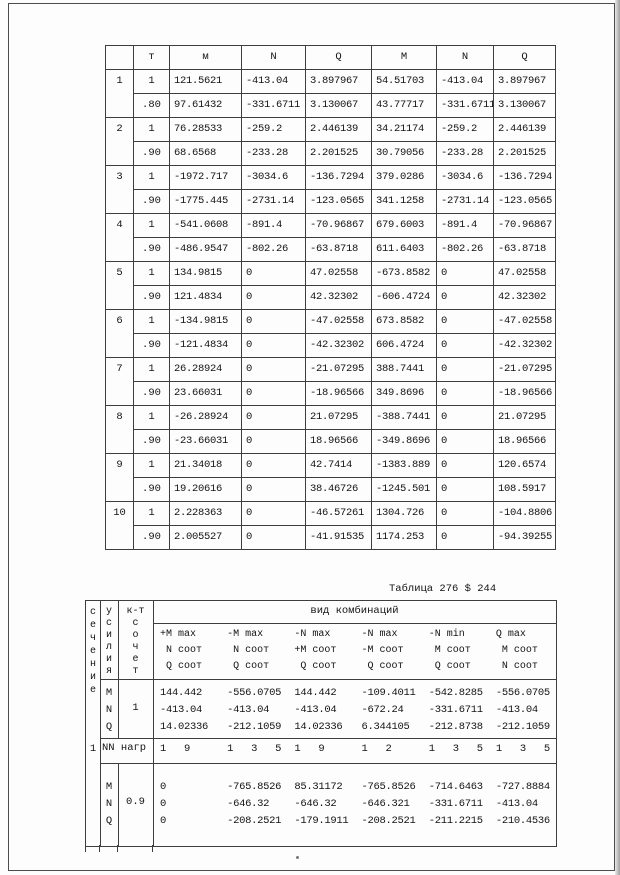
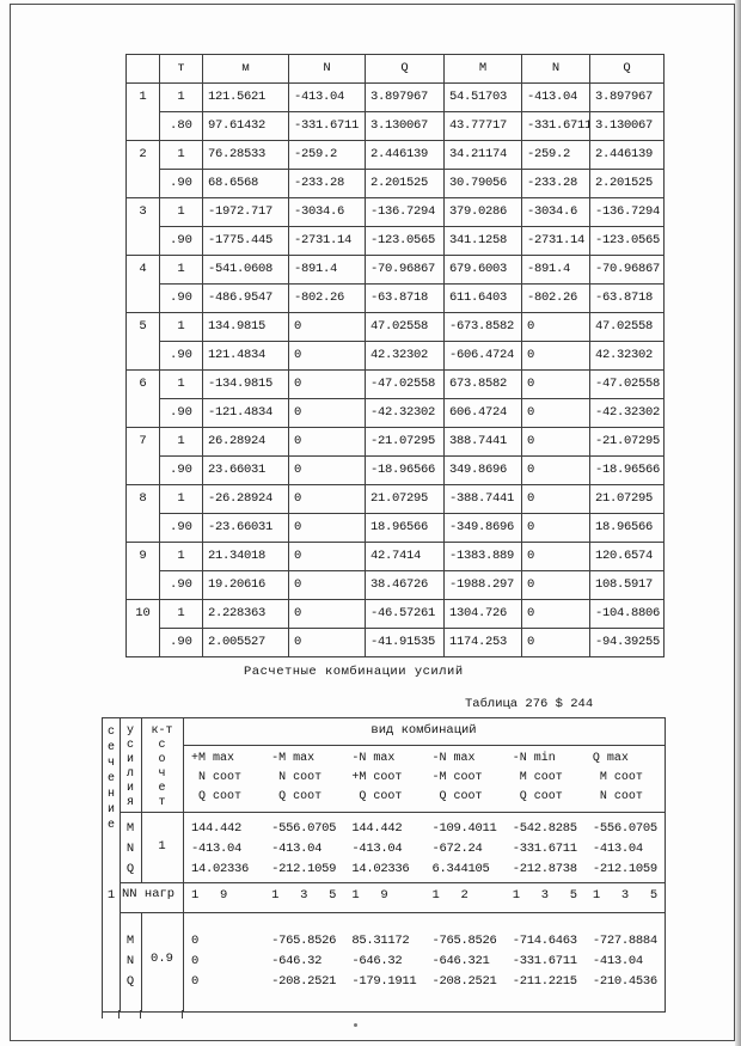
  	т	м	N	Q	M	N	Q
  1	1	121.5621	-413.04	3.897967	54.51703	-413.04	3.897967
  .80	97.61432	-331.6711	3.130067	43.77717	-331.6711	3.130067
  2	1	76.28533	-259.2	2.446139	34.21174	-259.2	2.446139
  .90	68.6568	-233.28	2.201525	30.79056	-233.28	2.201525
  3	1	-1972.717	-3034.6	-136.7294	379.0286	-3034.6	-136.7294
  .90	-1775.445	-2731.14	-123.0565	341.1258	-2731.14	-123.0565
  4	1	-541.0608	-891.4	-70.96867	679.6003	-891.4	-70.96867
  .90	-486.9547	-802.26	-63.8718	611.6403	-802.26	-63.8718
  5	1	134.9815	0	47.02558	-673.8582	0	47.02558
  .90	121.4834	0	42.32302	-606.4724	0	42.32302
  6	1	-134.9815	0	-47.02558	673.8582	0	-47.02558
  .90	-121.4834	0	-42.32302	606.4724	0	-42.32302
  7	1	26.28924	0	-21.07295	388.7441	0	-21.07295
  .90	23.66031	0	-18.96566	349.8696	0	-18.96566
  8	1	-26.28924	0	21.07295	-388.7441	0	21.07295
  .90	-23.66031	0	18.96566	-349.8696	0	18.96566
  9	1	21.34018	0	42.7414	-1383.889	0	120.6574
- .90	19.20616	0	38.46726	-1245.501	0	108.5917
+ .90	19.20616	0	38.46726	-1988.297	0	108.5917
  10	1	2.228363	0	-46.57261	1304.726	0	-104.8806
  .90	2.005527	0	-41.91535	1174.253	0	-94.39255
+ Расчетные комбинации усилий
  Таблица 276 $ 244
  с
  е
  ч
  е
  н
  и
  е
  у
  с
  и
  л
  и
  я
  к-т
  с
  о
  ч
  е
  т
  вид комбинаций
  +M max
  N соот
  Q соот
  -M max
  N соот
  Q соот
  -N max
  +M соот
  Q соот
  -N max
  -M соот
  Q соот
  -N min
  M соот
  Q соот
  Q max
  M соот
  N соот
  1
  М
  N
  Q
  1
  144.442
  -413.04
  14.02336
  -556.0705
  -413.04
  -212.1059
  144.442
  -413.04
  14.02336
  -109.4011
  -672.24
  6.344105
  -542.8285
  -331.6711
  -212.8738
  -556.0705
  -413.04
  -212.1059
  NN нагр
  1 9
  1 3 5
  1 9
  1 2
  1 3 5
  1 3 5
  М
  N
  Q
  0.9
  0
  0
  0
  -765.8526
  -646.32
  -208.2521
  85.31172
  -646.32
  -179.1911
  -765.8526
  -646.321
  -208.2521
  -714.6463
  -331.6711
  -211.2215
  -727.8884
  -413.04
  -210.4536
